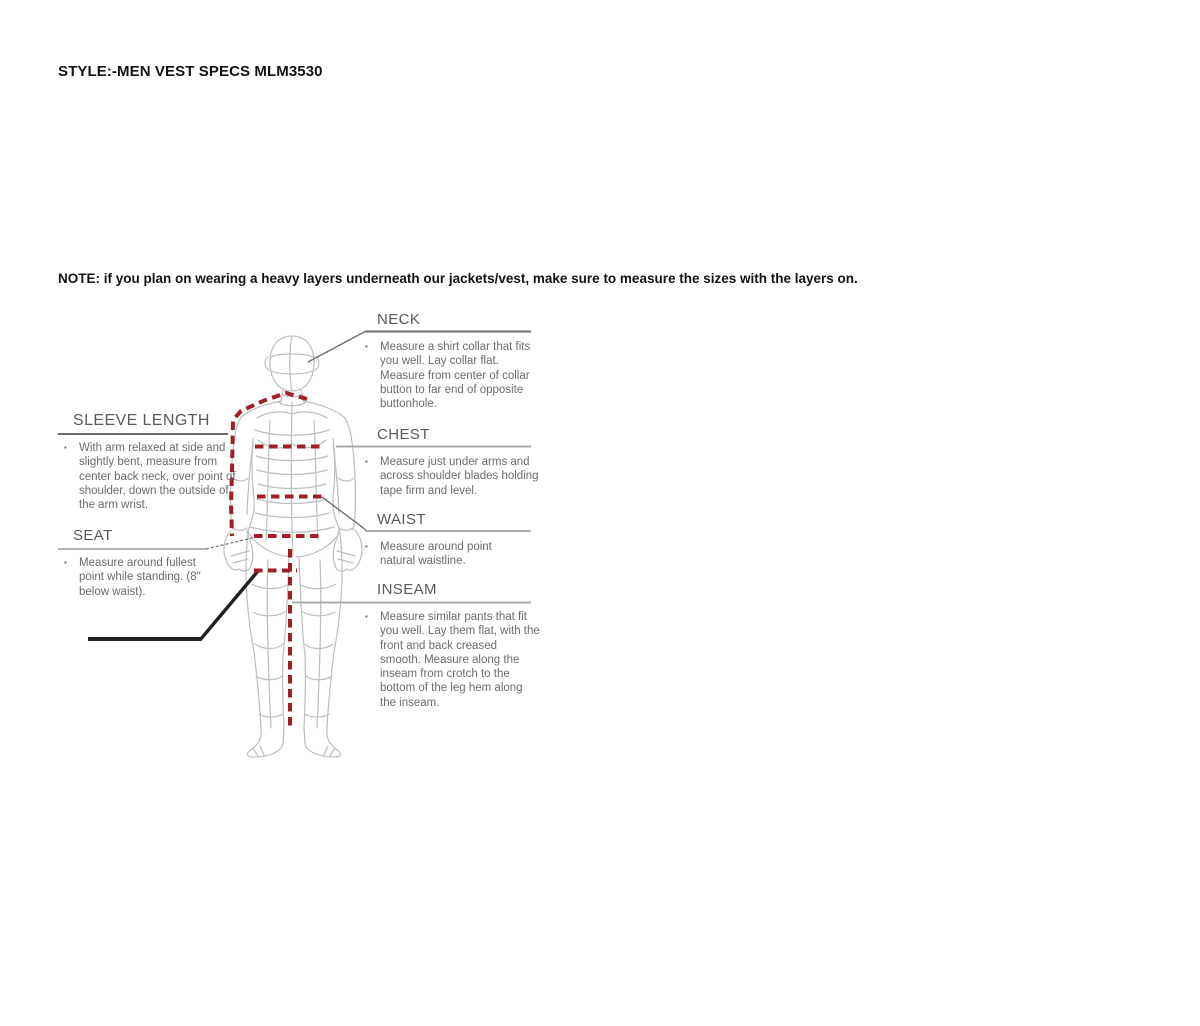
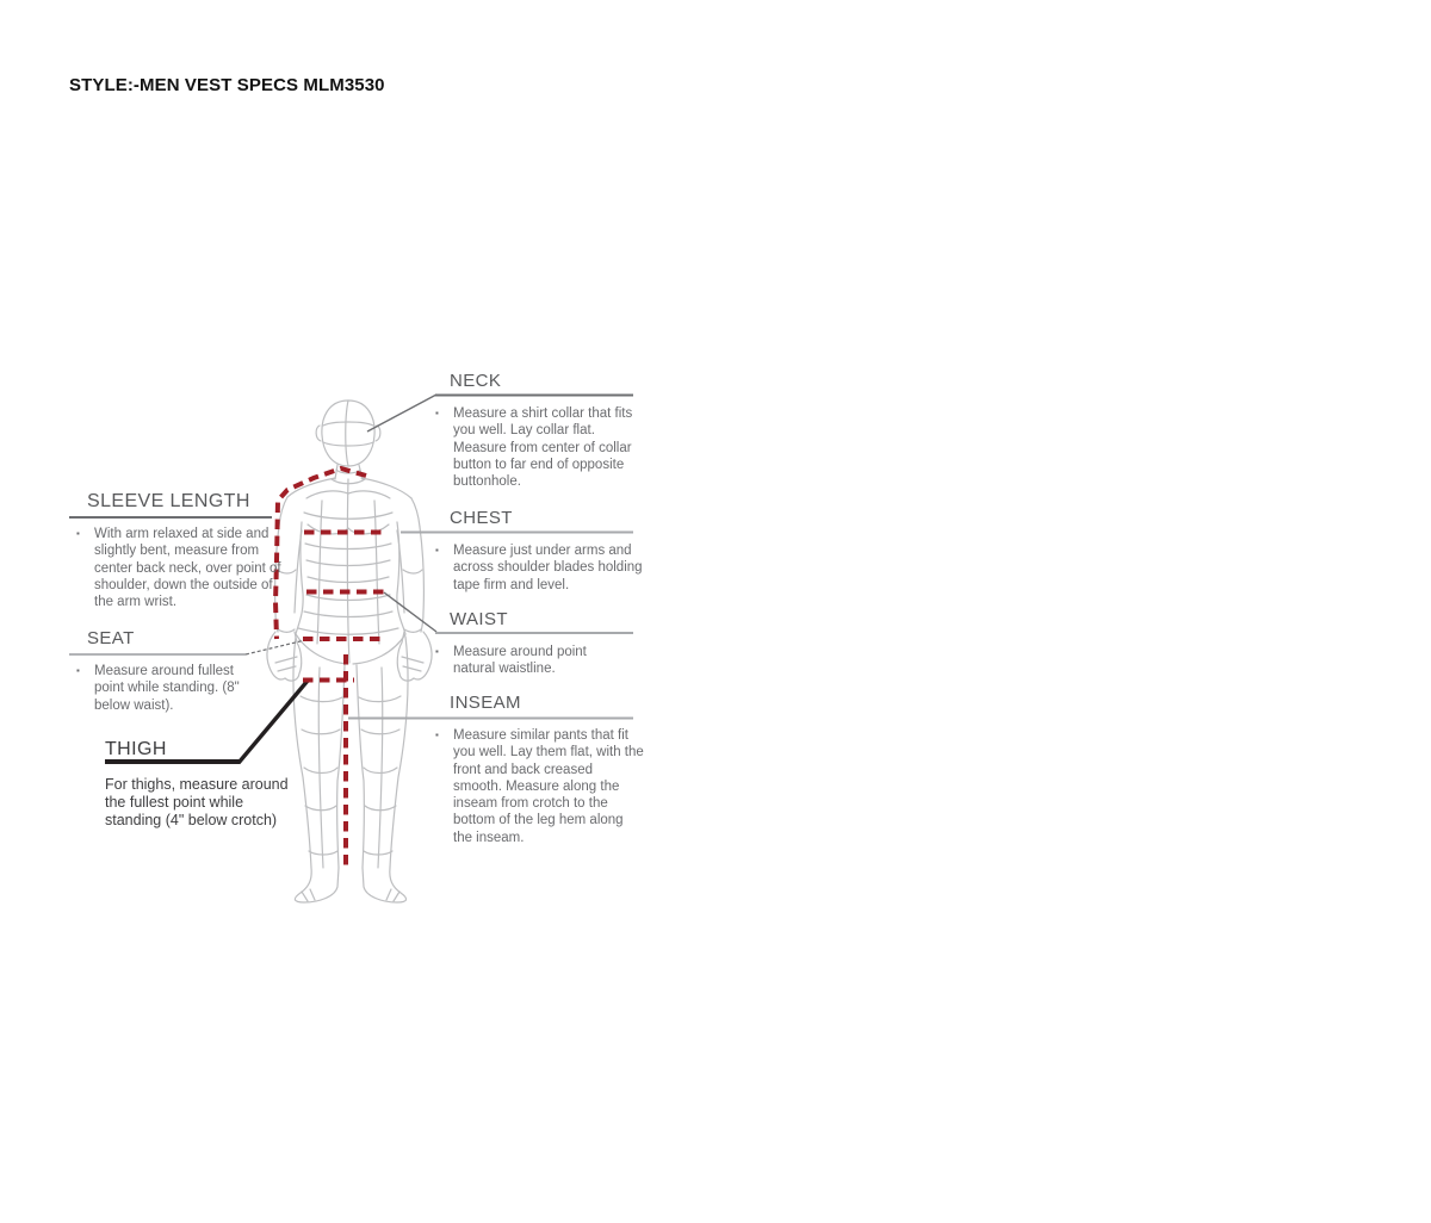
  STYLE:-MEN VEST SPECS MLM3530
- NOTE: if you plan on wearing a heavy layers underneath our jackets/vest, make sure to measure the sizes with the layers on.
  NECK
  ▪
  Measure a shirt collar that fits you well. Lay collar flat. Measure from center of collar button to far end of opposite buttonhole.
  CHEST
  ▪
  Measure just under arms and across shoulder blades holding tape firm and level.
  WAIST
  ▪
  Measure around point natural waistline.
  INSEAM
  ▪
  Measure similar pants that fit you well. Lay them flat, with the front and back creased smooth. Measure along the inseam from crotch to the bottom of the leg hem along the inseam.
  SLEEVE LENGTH
  ▪
  With arm relaxed at side and slightly bent, measure from center back neck, over point of shoulder, down the outside of the arm wrist.
  SEAT
  ▪
  Measure around fullest point while standing. (8" below waist).
+ THIGH
+ For thighs, measure around the fullest point while standing (4" below crotch)
